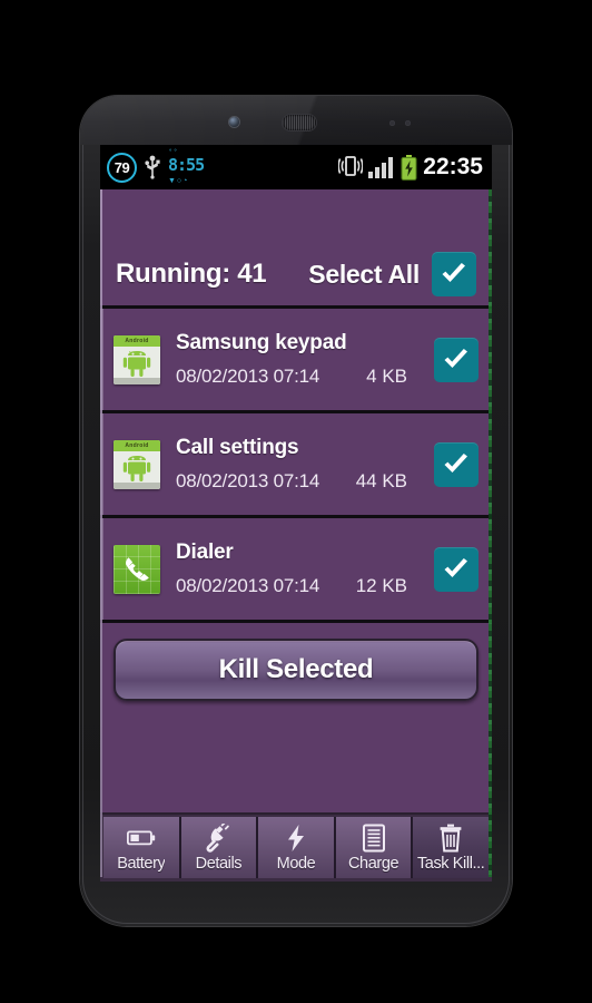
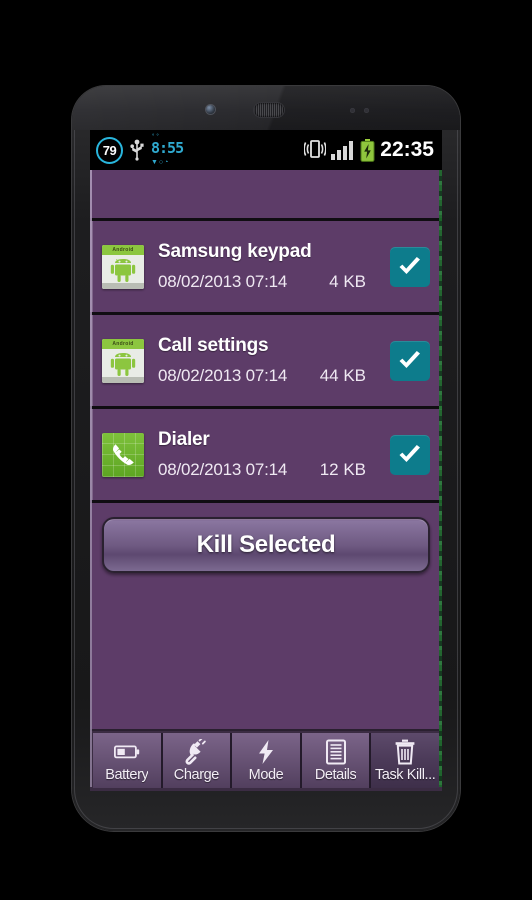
  79
  8:55
  22:35
- Running: 41
- Select All
  Samsung keypad
  08/02/2013 07:14
  4 KB
  Call settings
  08/02/2013 07:14
  44 KB
  Dialer
  08/02/2013 07:14
  12 KB
  Kill Selected
  Battery
- Details
+ Charge
  Mode
- Charge
+ Details
  Task Kill...
